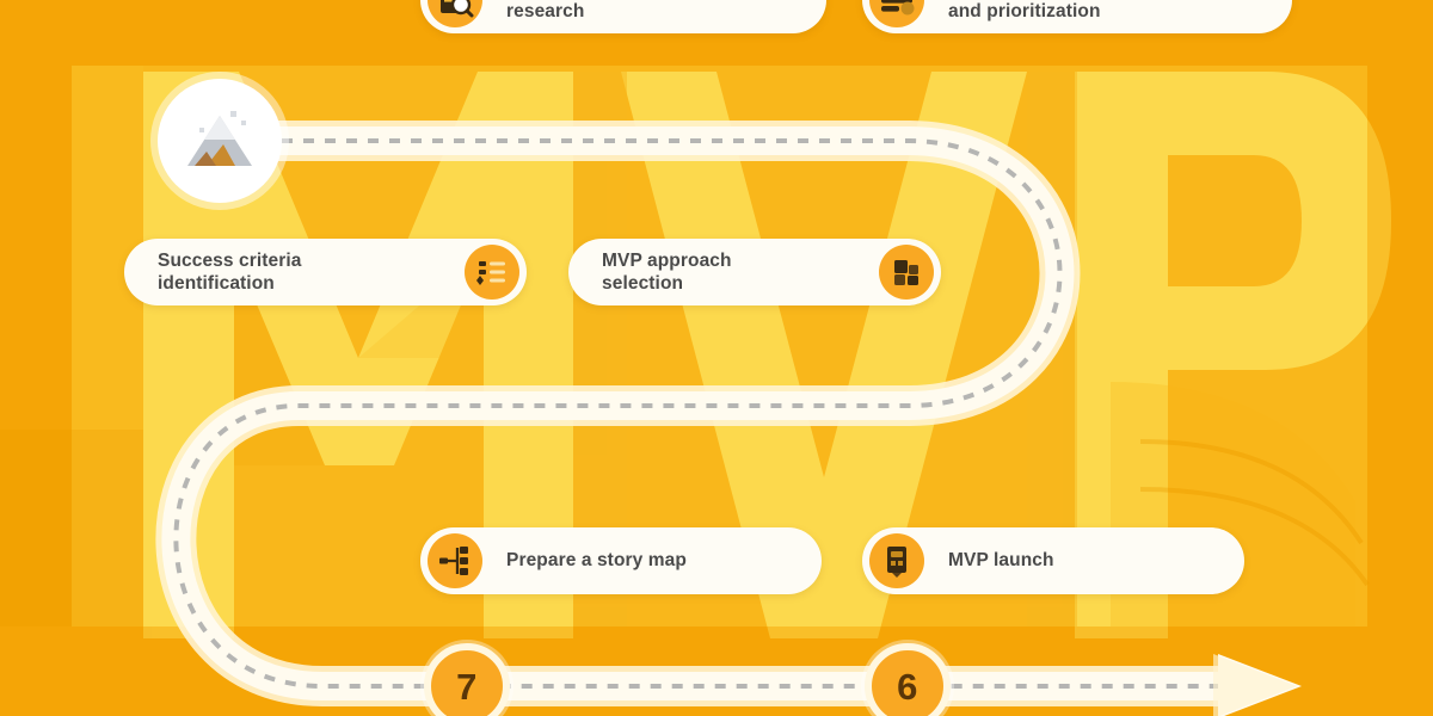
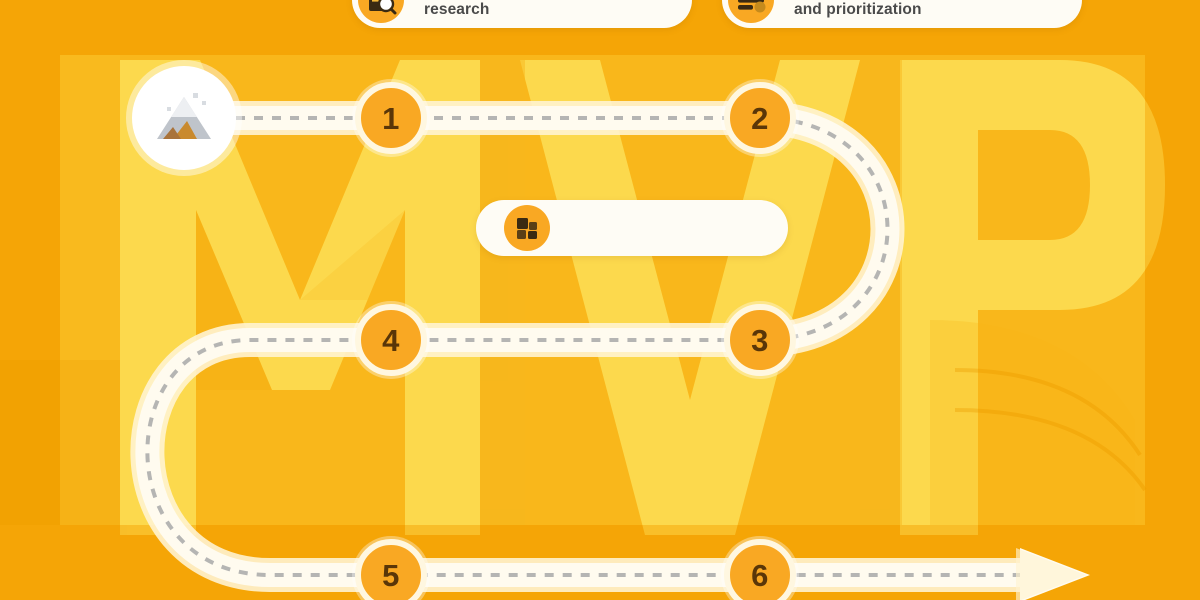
+ 1
+ 2
+ 3
+ 4
- 7
+ 5
  6
  research
  and prioritization
- Success criteria
- identification
- MVP approach
- selection
- Prepare a story map
- MVP launch
